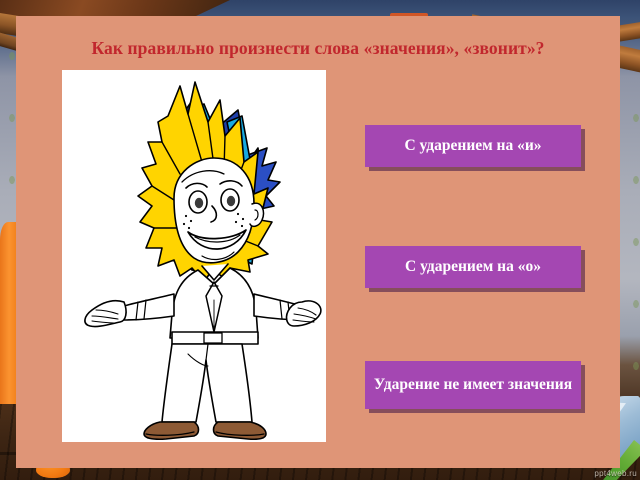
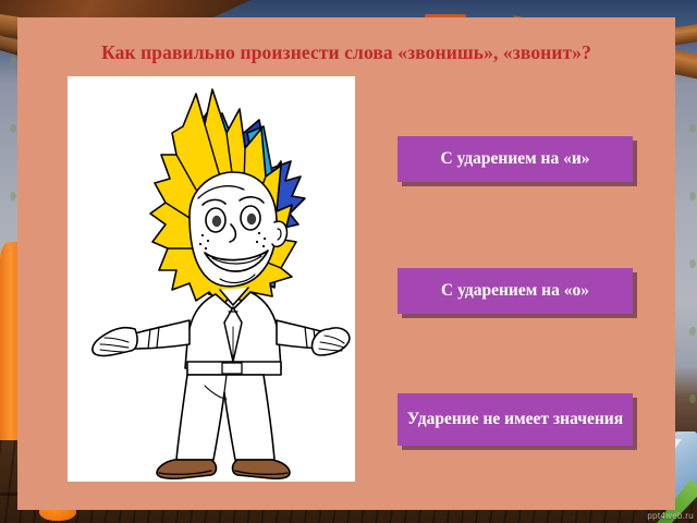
- Как правильно произнести слова «значения», «звонит»?
+ Как правильно произнести слова «звонишь», «звонит»?
  С ударением на «и»
  С ударением на «о»
  Ударение не имеет значения
  ppt4web.ru
